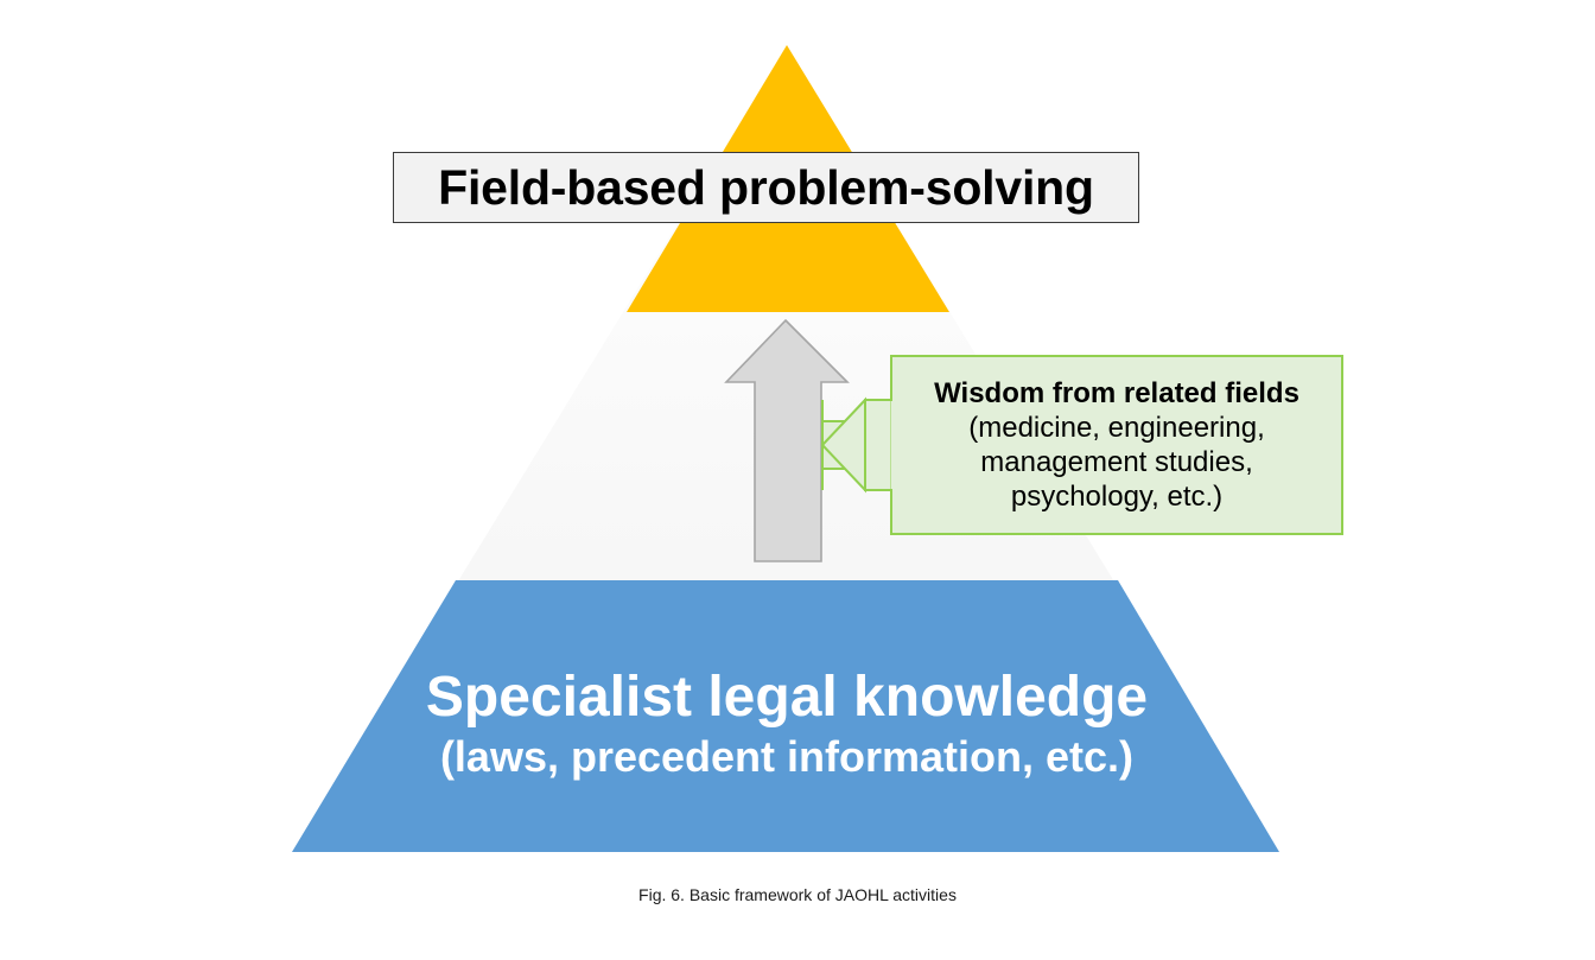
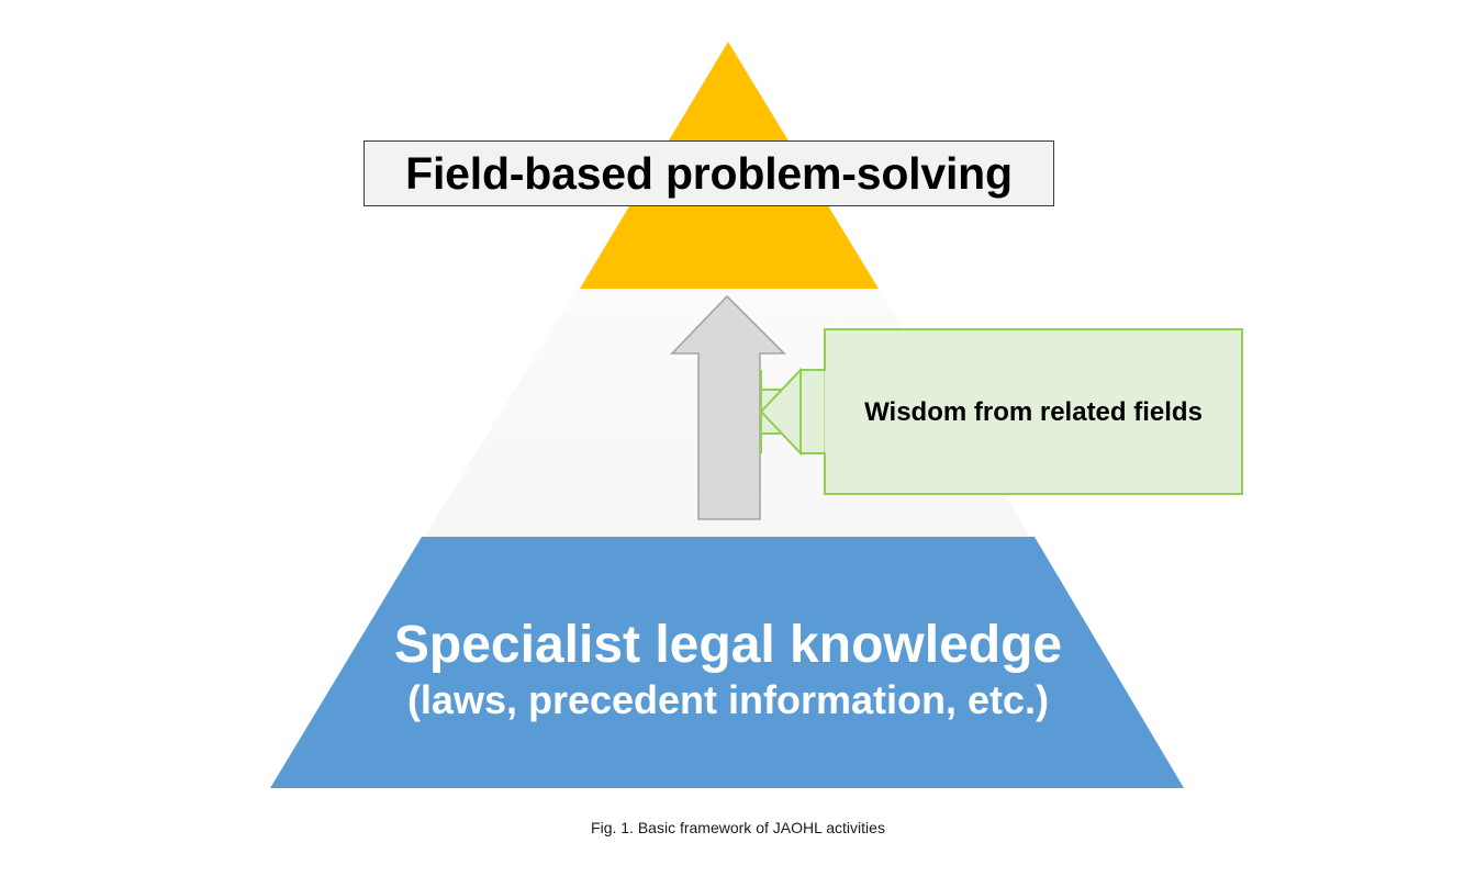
  Field-based problem-solving
  Wisdom from related fields
- (medicine, engineering,
- management studies,
- psychology, etc.)
  Specialist legal knowledge
  (laws, precedent information, etc.)
- Fig. 6. Basic framework of JAOHL activities
+ Fig. 1. Basic framework of JAOHL activities
